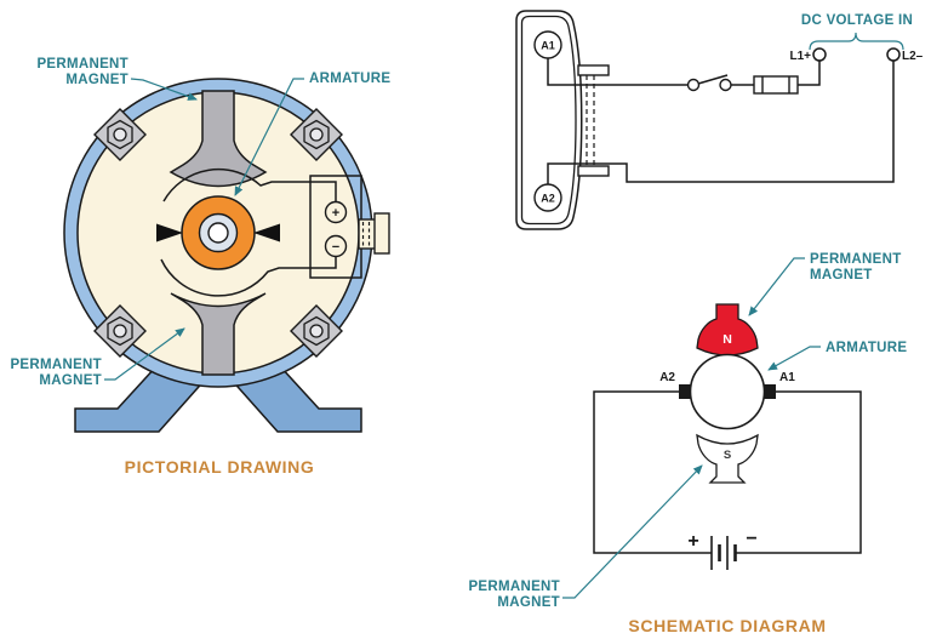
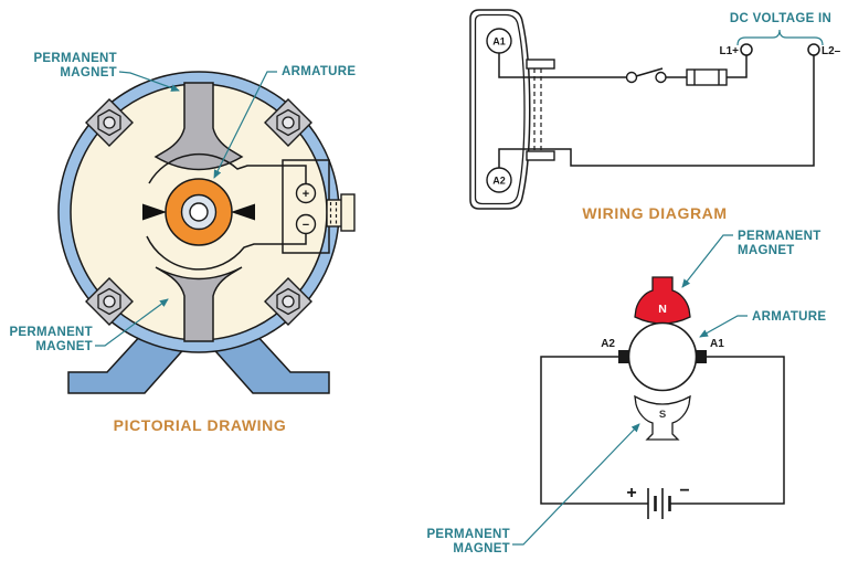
  +
  −
  PERMANENT
  MAGNET
  ARMATURE
  PERMANENT
  MAGNET
  PICTORIAL DRAWING
  A1
  A2
  L1+
  L2–
  DC VOLTAGE IN
+ WIRING DIAGRAM
  +
  −
  N
  A2
  A1
  S
  PERMANENT
  MAGNET
  ARMATURE
  PERMANENT
  MAGNET
- SCHEMATIC DIAGRAM
